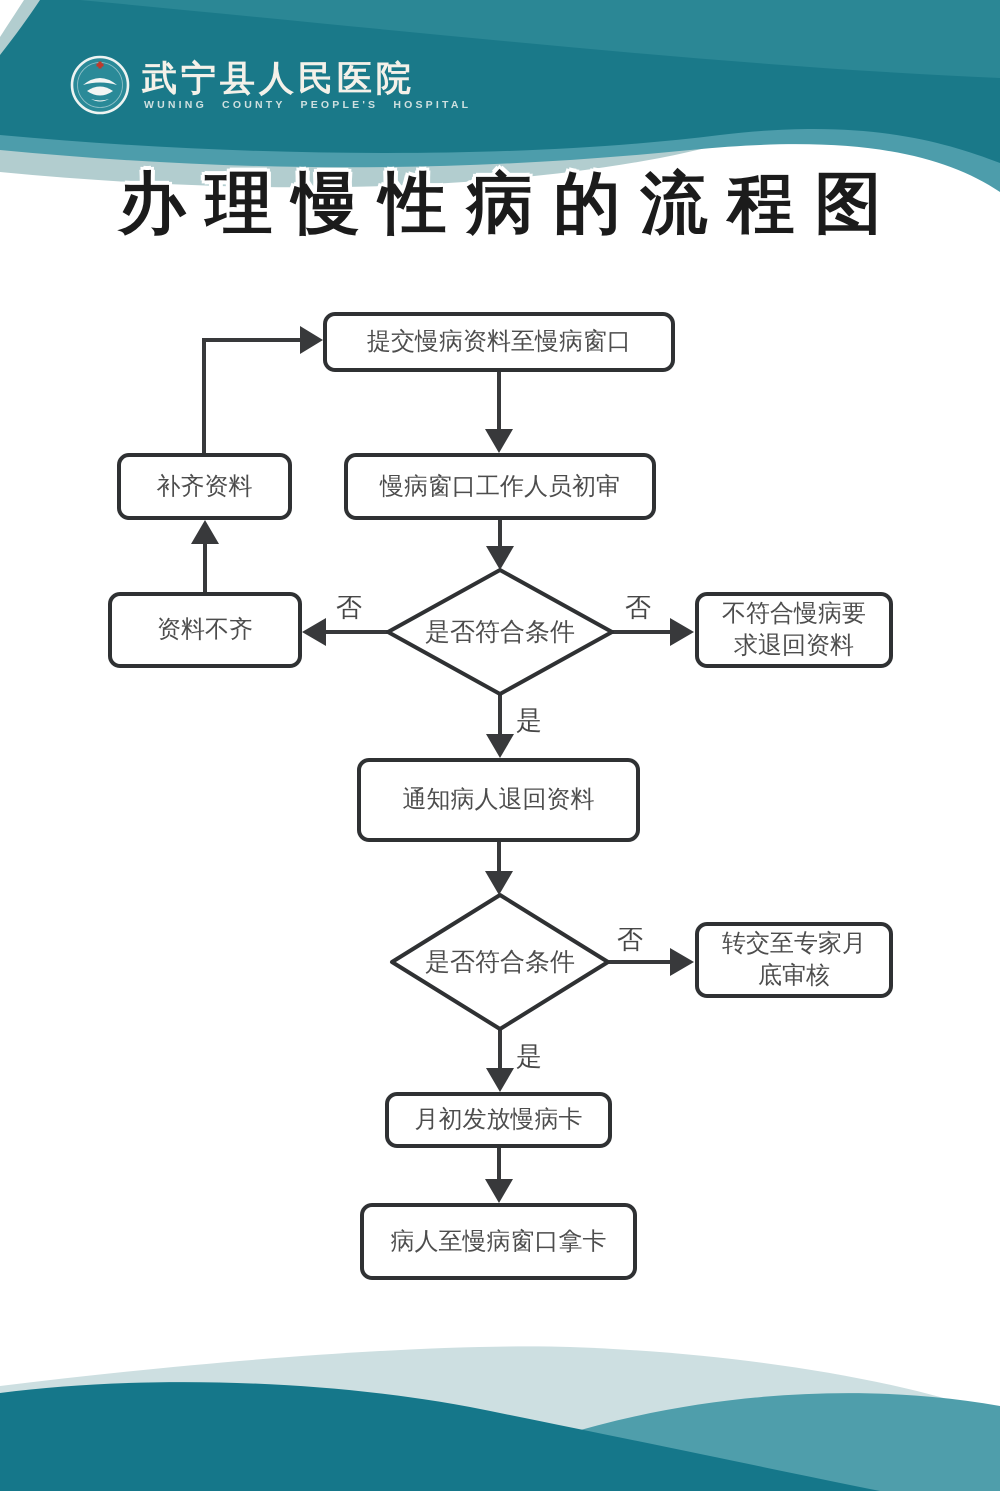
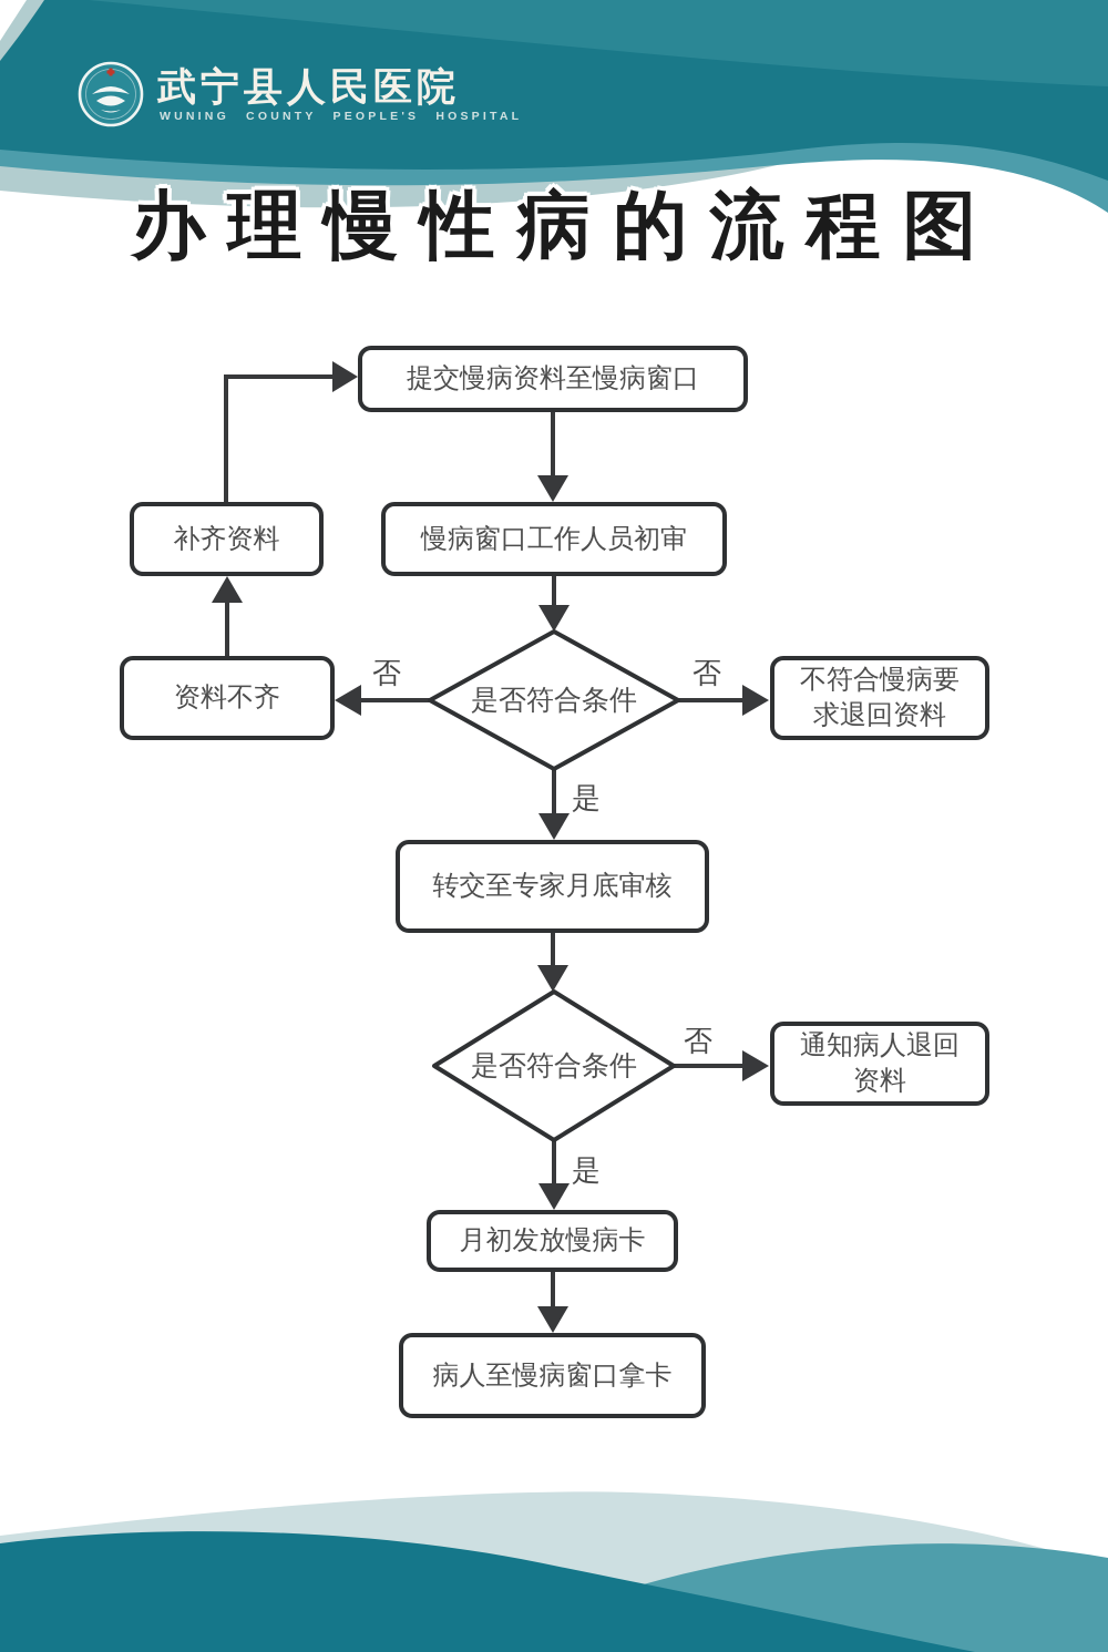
  武宁县人民医院
  WUNING COUNTY PEOPLE'S HOSPITAL
  办理慢性病的流程图
  提交慢病资料至慢病窗口
  慢病窗口工作人员初审
  是否符合条件
  资料不齐
  补齐资料
  不符合慢病要求退回资料
- 通知病人退回资料
+ 转交至专家月底审核
  是否符合条件
- 转交至专家月底审核
+ 通知病人退回资料
  月初发放慢病卡
  病人至慢病窗口拿卡
  否
  否
  是
  否
  是
